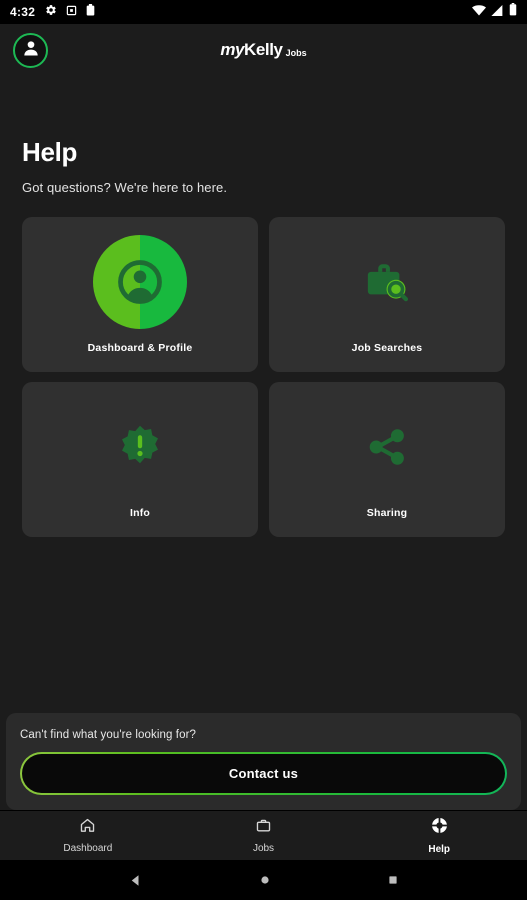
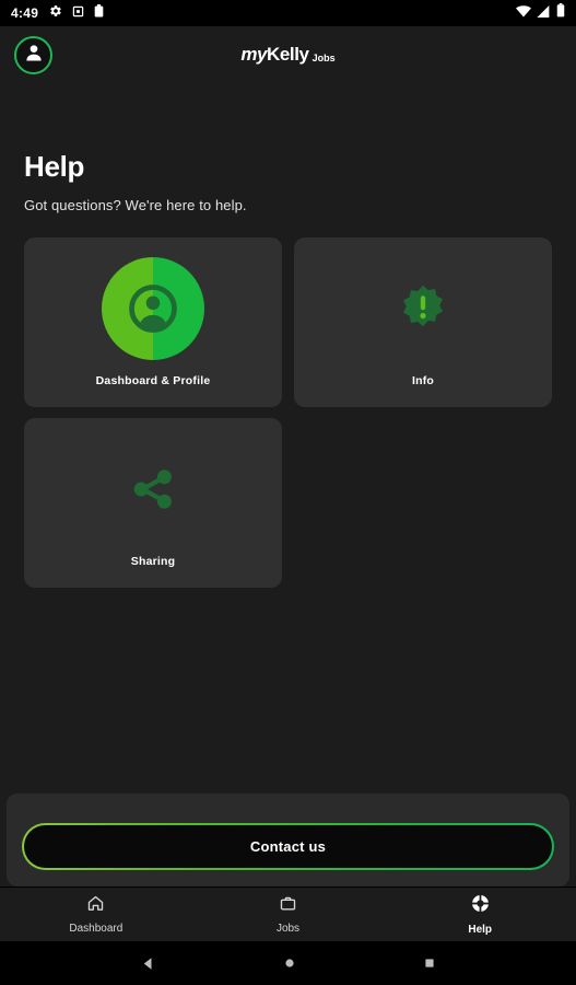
- 4:32
+ 4:49
  my
  Kelly
  Jobs
  Help
- Got questions? We're here to here.
+ Got questions? We're here to help.
  Dashboard & Profile
- Job Searches
  Info
  Sharing
- Can't find what you're looking for?
  Contact us
  Dashboard
  Jobs
  Help
